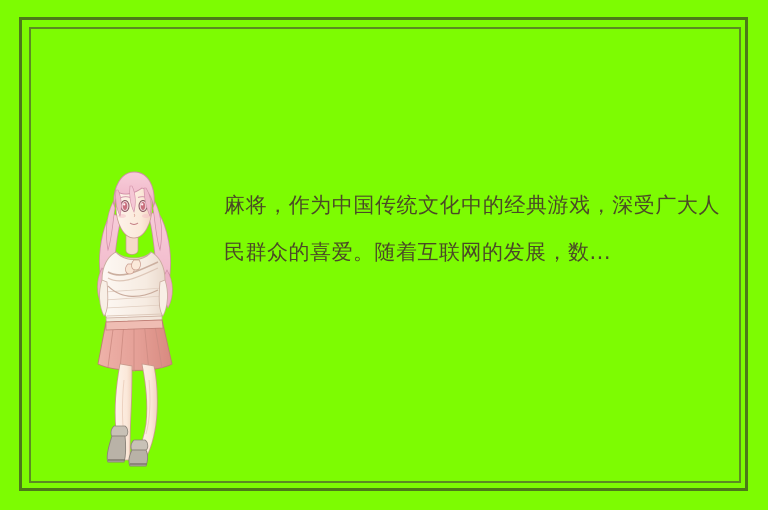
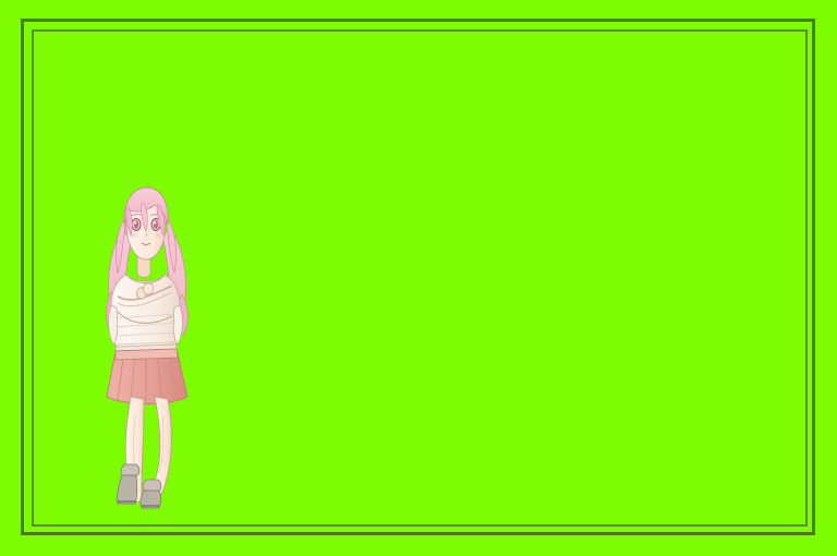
- 麻将，作为中国传统文化中的经典游戏，深受广大人民群众的喜爱。随着互联网的发展，数...
